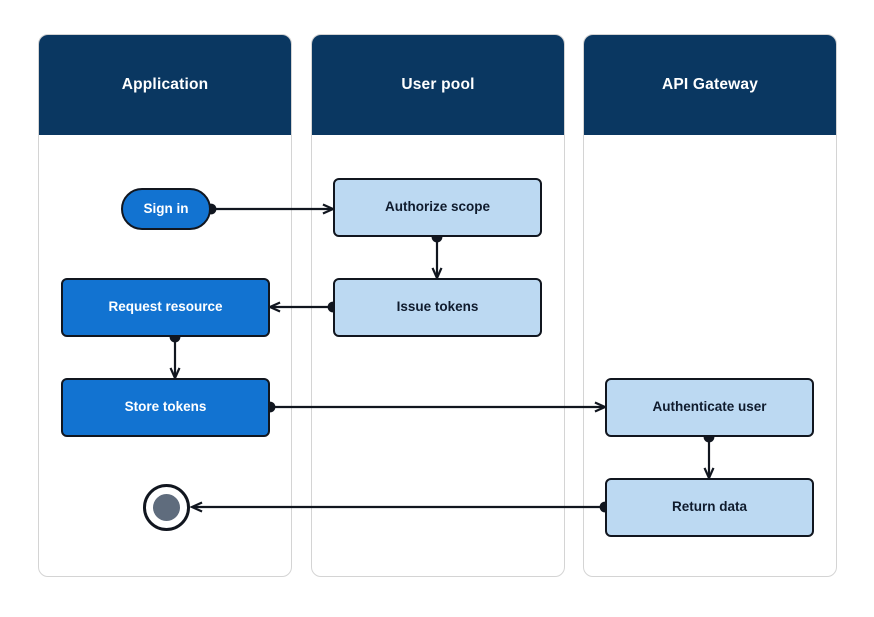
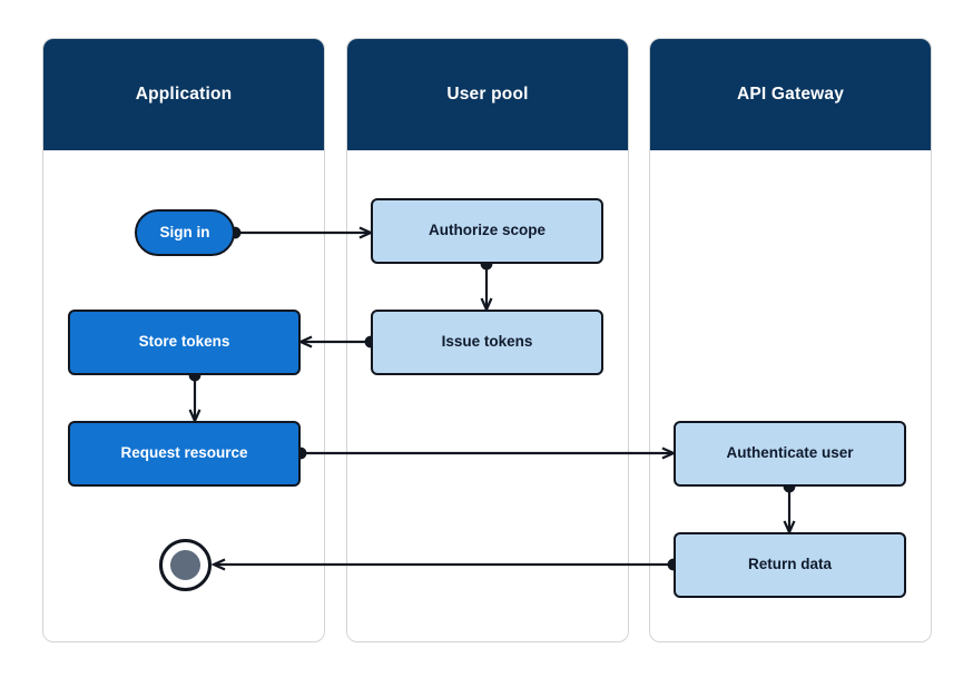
  Application
  User pool
  API Gateway
  Sign in
  Authorize scope
- Request resource
+ Store tokens
  Issue tokens
- Store tokens
+ Request resource
  Authenticate user
  Return data
